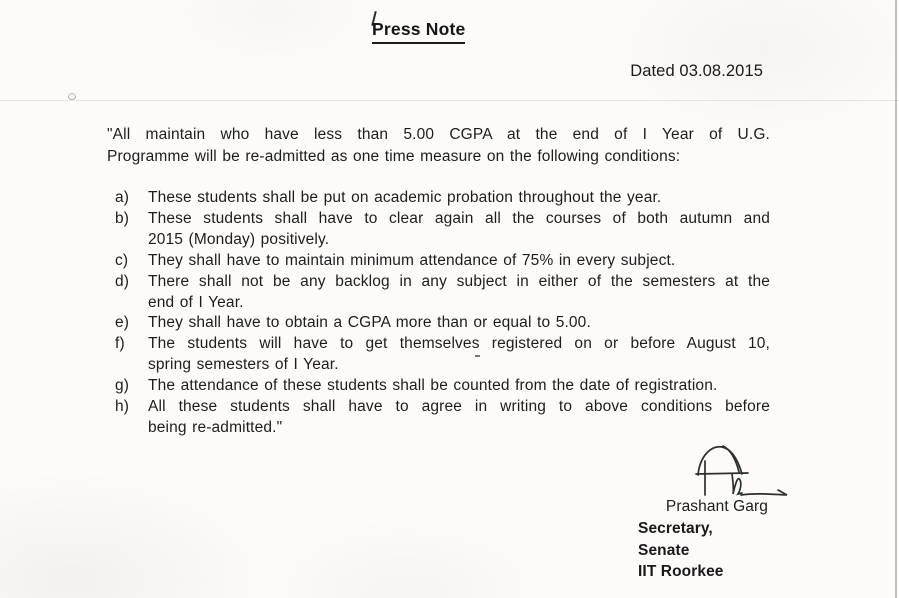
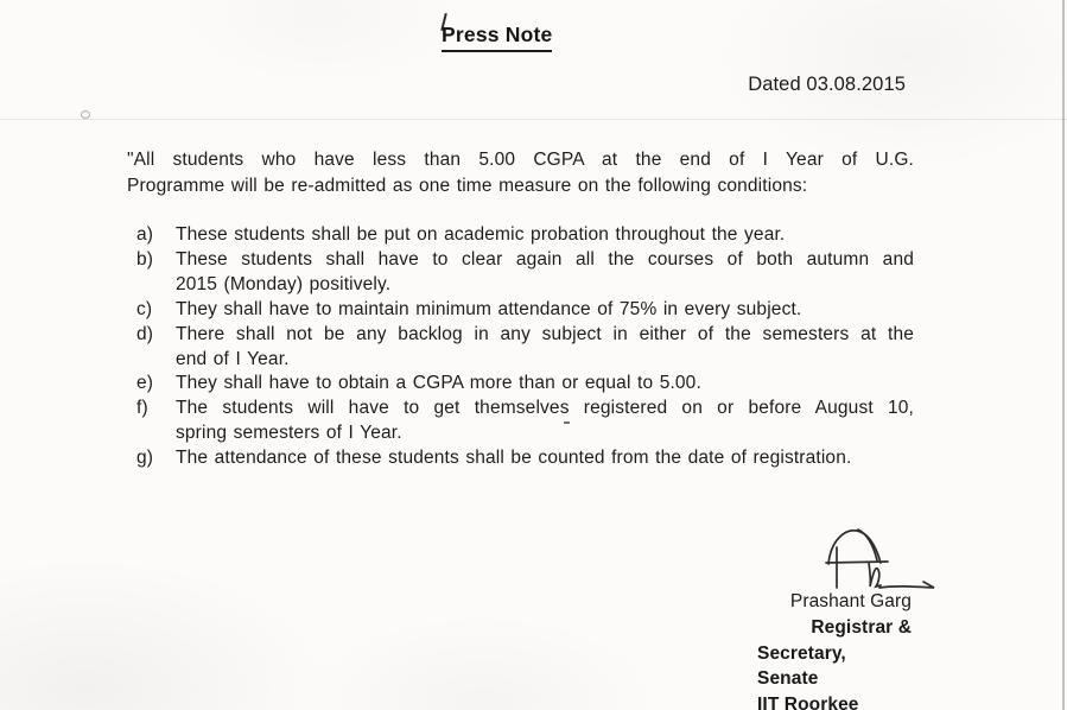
  Press Note
  Dated 03.08.2015
- "All maintain who have less than 5.00 CGPA at the end of I Year of U.G.
+ "All students who have less than 5.00 CGPA at the end of I Year of U.G.
  Programme will be re-admitted as one time measure on the following conditions:
  a)
  These students shall be put on academic probation throughout the year.
  b)
  These students shall have to clear again all the courses of both autumn and
  2015 (Monday) positively.
  c)
  They shall have to maintain minimum attendance of 75% in every subject.
  d)
  There shall not be any backlog in any subject in either of the semesters at the
  end of I Year.
  e)
  They shall have to obtain a CGPA more than or equal to 5.00.
  f)
  The students will have to get themselves registered on or before August 10,
  spring semesters of I Year.
  g)
  The attendance of these students shall be counted from the date of registration.
- h)
- All these students shall have to agree in writing to above conditions before
- being re-admitted."
  Prashant Garg
+ Registrar &
  Secretary, Senate
  IIT Roorkee
